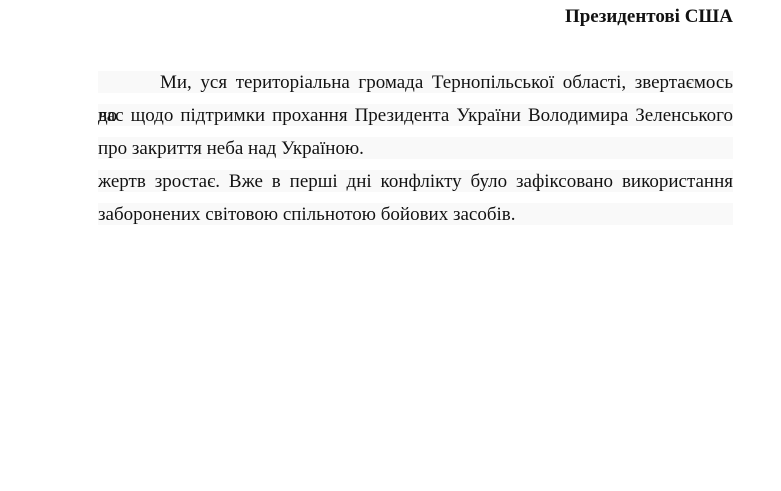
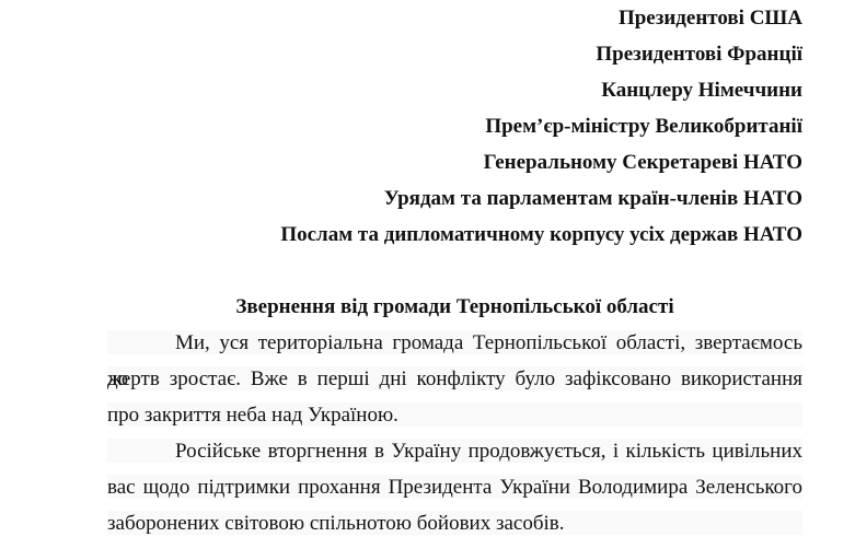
  Президентові США
+ Президентові Франції
+ Канцлеру Німеччини
+ Прем’єр-міністру Великобританії
+ Генеральному Секретареві НАТО
+ Урядам та парламентам країн-членів НАТО
+ Послам та дипломатичному корпусу усіх держав НАТО
+ Звернення від громади Тернопільської області
  Ми, уся територіальна громада Тернопільської області, звертаємось
- вас щодо підтримки прохання Президента України Володимира Зеленського
+ жертв зростає. Вже в перші дні конфлікту було зафіксовано використання
  про закриття неба над Україною.
+ Російське вторгнення в Україну продовжується, і кількість цивільних
- жертв зростає. Вже в перші дні конфлікту було зафіксовано використання
+ вас щодо підтримки прохання Президента України Володимира Зеленського
  заборонених світовою спільнотою бойових засобів.
